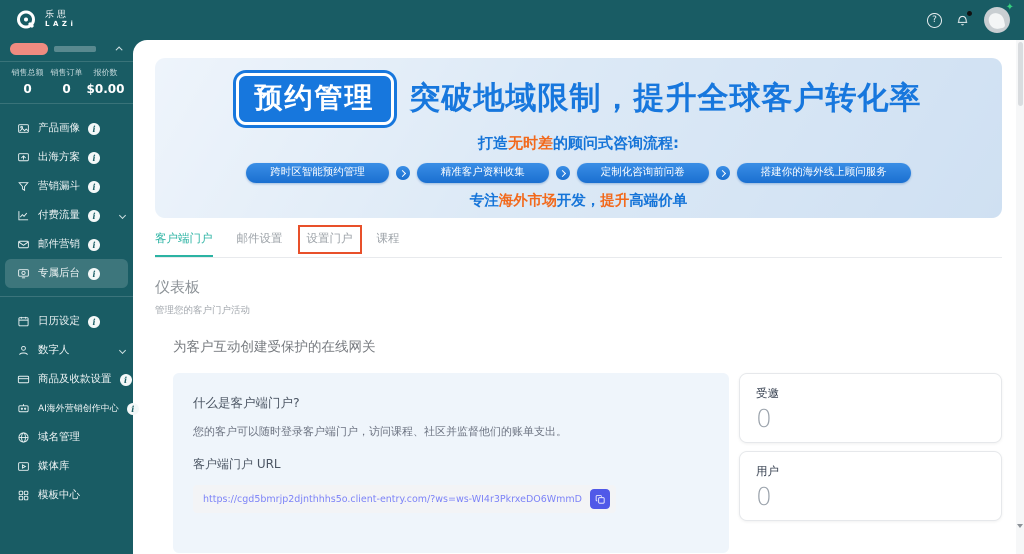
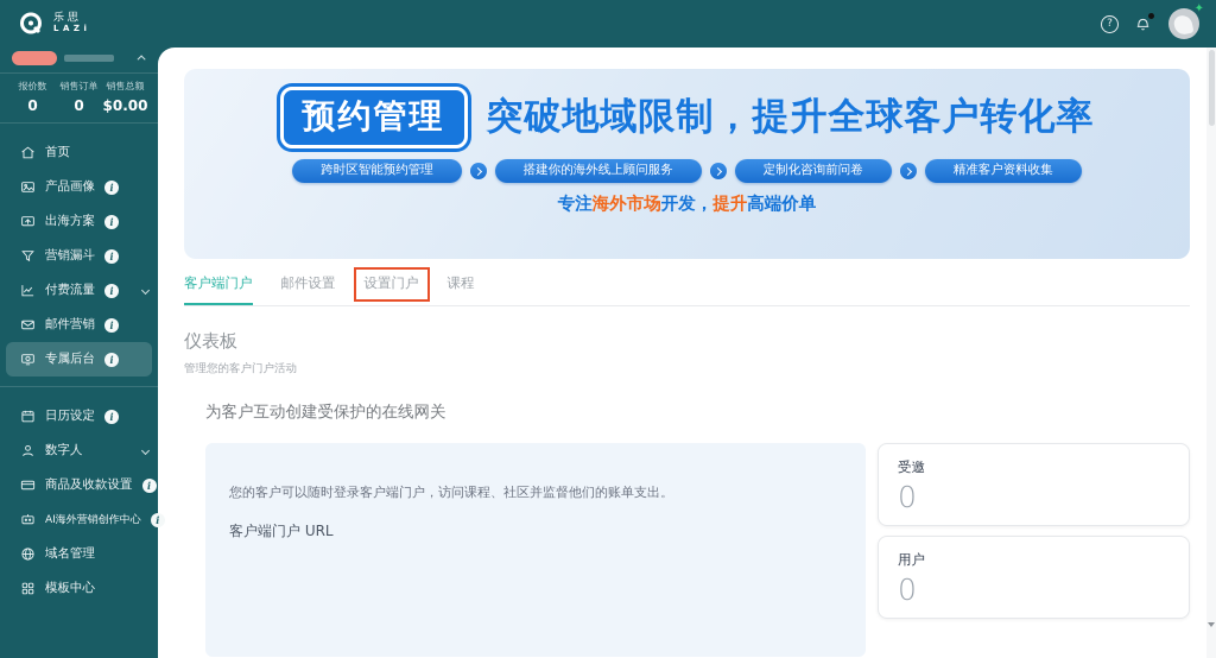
  乐思
  LAZi
  ?
  ✦
- 销售总额
+ 报价数
  0
  销售订单
  0
- 报价数
+ 销售总额
  $0.00
+ 首页
  产品画像
  i
  出海方案
  i
  营销漏斗
  i
  付费流量
  i
  邮件营销
  i
  专属后台
  i
  日历设定
  i
  数字人
  商品及收款设置
  i
  AI海外营销创作中心
  i
  域名管理
- 媒体库
  模板中心
  预约管理
  突破地域限制，提升全球客户转化率
- 打造无时差的顾问式咨询流程:
  跨时区智能预约管理
- 精准客户资料收集
+ 搭建你的海外线上顾问服务
  定制化咨询前问卷
- 搭建你的海外线上顾问服务
+ 精准客户资料收集
  专注海外市场开发，提升高端价单
  客户端门户
  邮件设置
  设置门户
  课程
  仪表板
  管理您的客户门户活动
  为客户互动创建受保护的在线网关
- 什么是客户端门户?
  您的客户可以随时登录客户端门户，访问课程、社区并监督他们的账单支出。
  客户端门户 URL
- https://cgd5bmrjp2djnthhhs5o.client-entry.com/?ws=ws-WI4r3PkrxeDO6WmmD
  受邀
  0
  用户
  0
